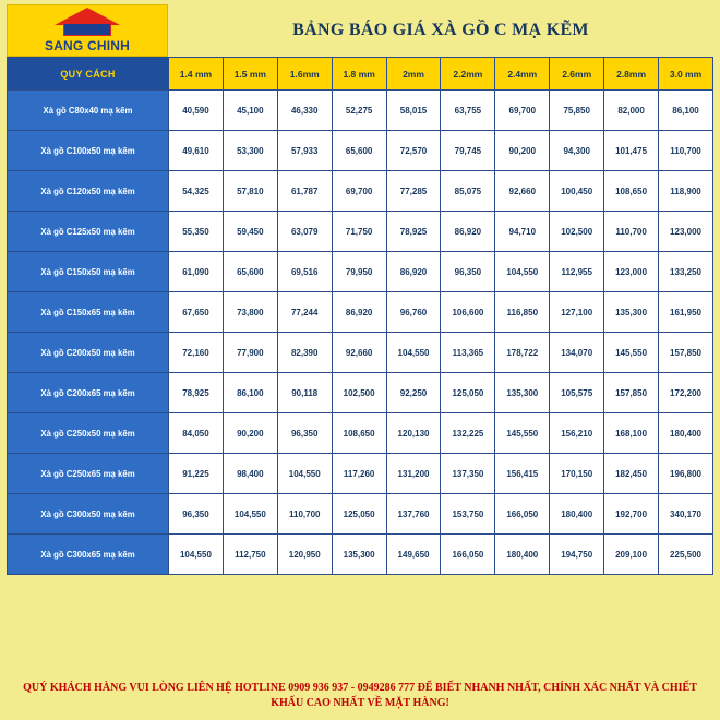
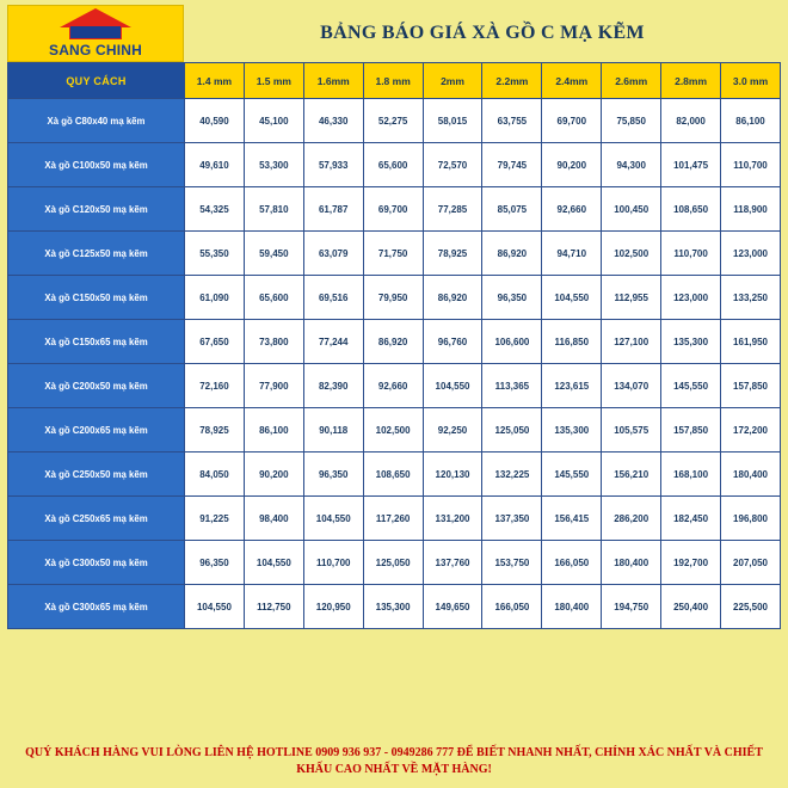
  SANG CHINH
  BẢNG BÁO GIÁ XÀ GỒ C MẠ KẼM
  QUY CÁCH	1.4 mm	1.5 mm	1.6mm	1.8 mm	2mm	2.2mm	2.4mm	2.6mm	2.8mm	3.0 mm
  Xà gồ C80x40 mạ kẽm	40,590	45,100	46,330	52,275	58,015	63,755	69,700	75,850	82,000	86,100
  Xà gồ C100x50 mạ kẽm	49,610	53,300	57,933	65,600	72,570	79,745	90,200	94,300	101,475	110,700
  Xà gồ C120x50 mạ kẽm	54,325	57,810	61,787	69,700	77,285	85,075	92,660	100,450	108,650	118,900
  Xà gồ C125x50 mạ kẽm	55,350	59,450	63,079	71,750	78,925	86,920	94,710	102,500	110,700	123,000
  Xà gồ C150x50 mạ kẽm	61,090	65,600	69,516	79,950	86,920	96,350	104,550	112,955	123,000	133,250
  Xà gồ C150x65 mạ kẽm	67,650	73,800	77,244	86,920	96,760	106,600	116,850	127,100	135,300	161,950
- Xà gồ C200x50 mạ kẽm	72,160	77,900	82,390	92,660	104,550	113,365	178,722	134,070	145,550	157,850
+ Xà gồ C200x50 mạ kẽm	72,160	77,900	82,390	92,660	104,550	113,365	123,615	134,070	145,550	157,850
  Xà gồ C200x65 mạ kẽm	78,925	86,100	90,118	102,500	92,250	125,050	135,300	105,575	157,850	172,200
  Xà gồ C250x50 mạ kẽm	84,050	90,200	96,350	108,650	120,130	132,225	145,550	156,210	168,100	180,400
- Xà gồ C250x65 mạ kẽm	91,225	98,400	104,550	117,260	131,200	137,350	156,415	170,150	182,450	196,800
+ Xà gồ C250x65 mạ kẽm	91,225	98,400	104,550	117,260	131,200	137,350	156,415	286,200	182,450	196,800
- Xà gồ C300x50 mạ kẽm	96,350	104,550	110,700	125,050	137,760	153,750	166,050	180,400	192,700	340,170
+ Xà gồ C300x50 mạ kẽm	96,350	104,550	110,700	125,050	137,760	153,750	166,050	180,400	192,700	207,050
- Xà gồ C300x65 mạ kẽm	104,550	112,750	120,950	135,300	149,650	166,050	180,400	194,750	209,100	225,500
+ Xà gồ C300x65 mạ kẽm	104,550	112,750	120,950	135,300	149,650	166,050	180,400	194,750	250,400	225,500
  QUÝ KHÁCH HÀNG VUI LÒNG LIÊN HỆ HOTLINE 0909 936 937 - 0949286 777 ĐỂ BIẾT NHANH NHẤT, CHÍNH XÁC NHẤT VÀ CHIẾT
  KHẤU CAO NHẤT VỀ MẶT HÀNG!
